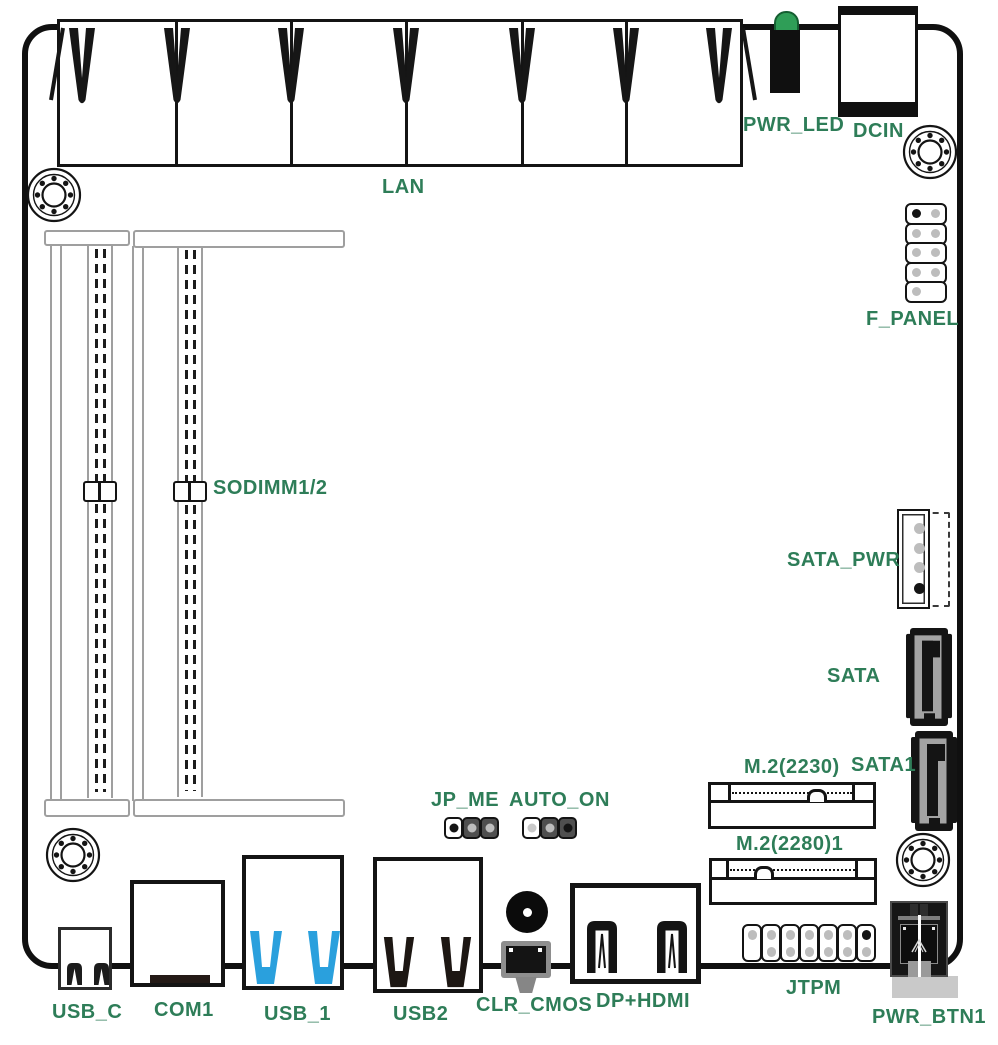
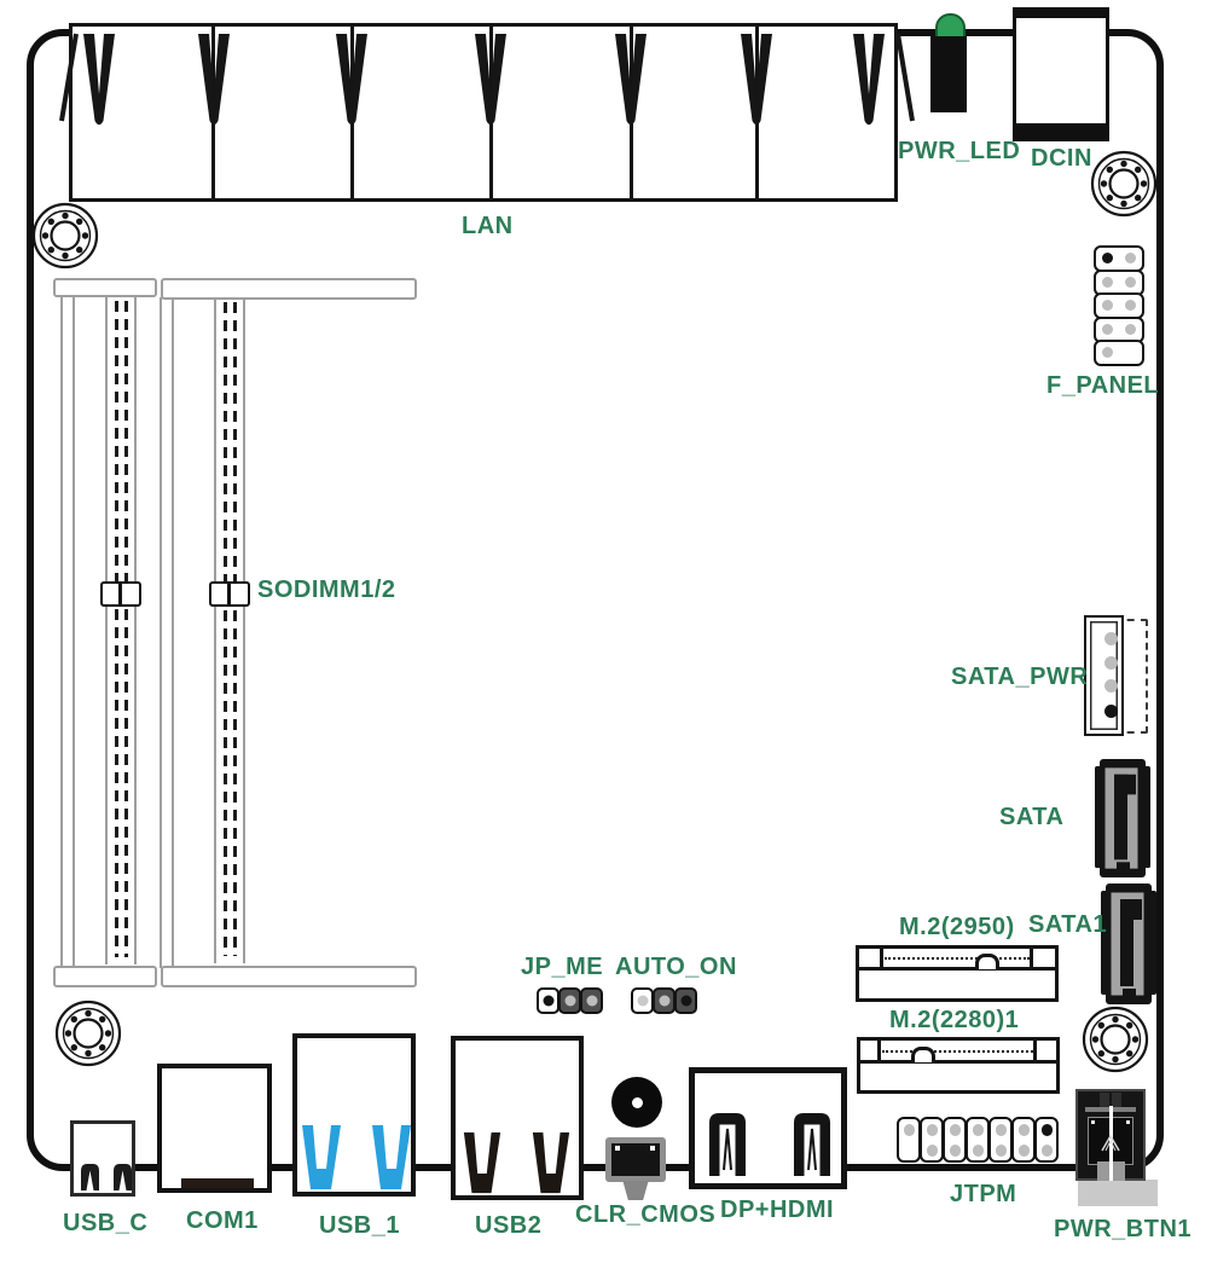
  LAN
  PWR_LED
  DCIN
  F_PANEL
  SODIMM1/2
  SATA_PWR
  SATA
  SATA1
- M.2(2230)
+ M.2(2950)
  M.2(2280)1
  JP_ME
  AUTO_ON
  USB_C
  COM1
  USB_1
  USB2
  CLR_CMOS
  DP+HDMI
  JTPM
  PWR_BTN1
